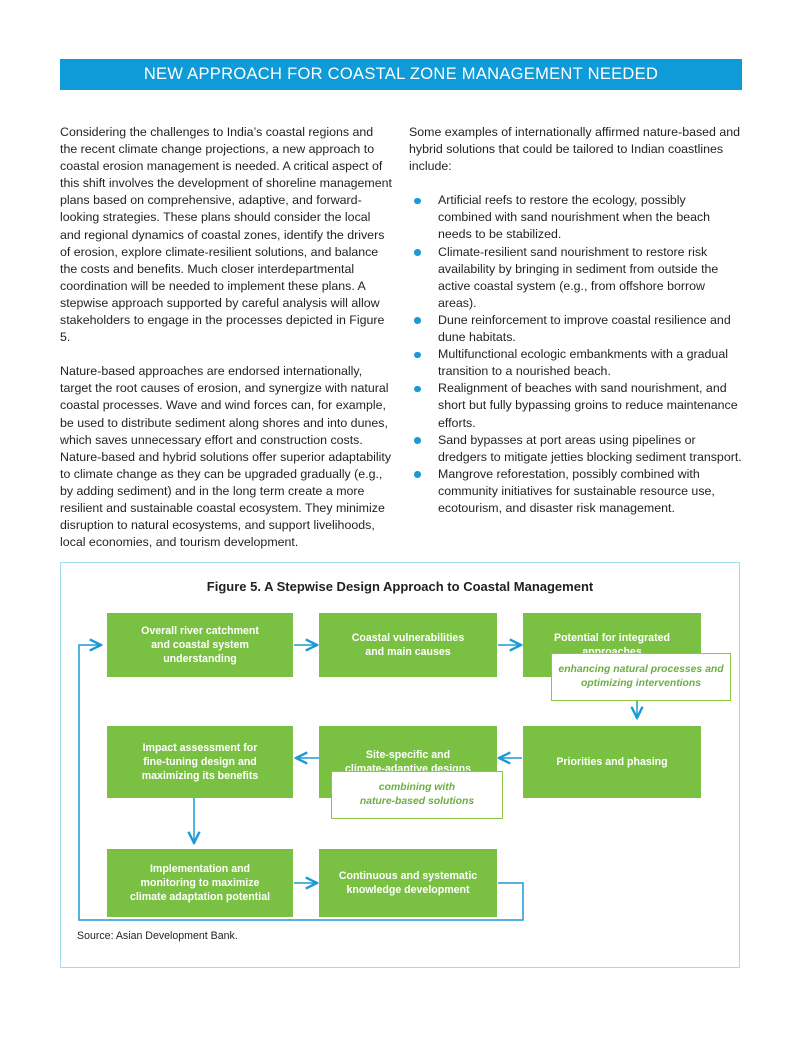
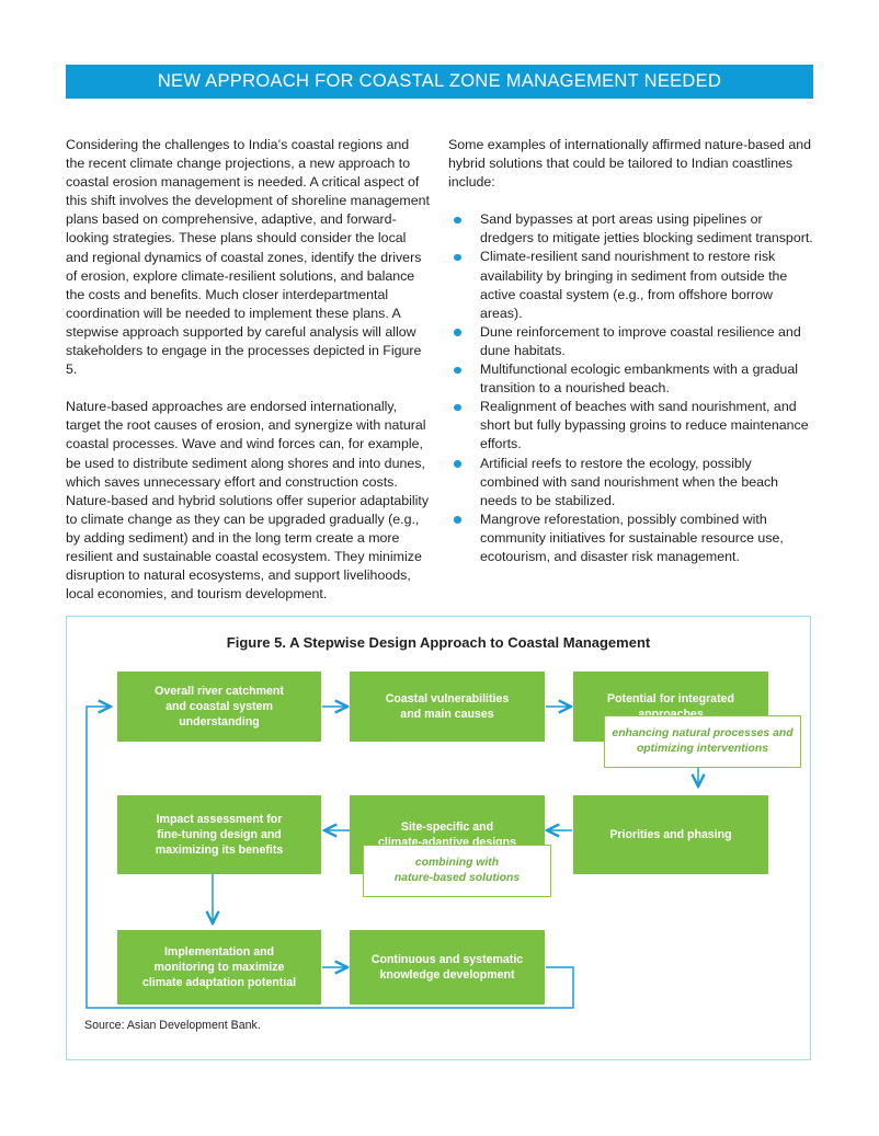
  NEW APPROACH FOR COASTAL ZONE MANAGEMENT NEEDED
  Considering the challenges to India’s coastal regions and the recent climate change projections, a new approach to coastal erosion management is needed. A critical aspect of this shift involves the development of shoreline management plans based on comprehensive, adaptive, and forward-looking strategies. These plans should consider the local and regional dynamics of coastal zones, identify the drivers of erosion, explore climate-resilient solutions, and balance the costs and benefits. Much closer interdepartmental coordination will be needed to implement these plans. A stepwise approach supported by careful analysis will allow stakeholders to engage in the processes depicted in Figure 5.
  Nature-based approaches are endorsed internationally, target the root causes of erosion, and synergize with natural coastal processes. Wave and wind forces can, for example, be used to distribute sediment along shores and into dunes, which saves unnecessary effort and construction costs. Nature-based and hybrid solutions offer superior adaptability to climate change as they can be upgraded gradually (e.g., by adding sediment) and in the long term create a more resilient and sustainable coastal ecosystem. They minimize disruption to natural ecosystems, and support livelihoods, local economies, and tourism development.
  Some examples of internationally affirmed nature-based and hybrid solutions that could be tailored to Indian coastlines include:
- Artificial reefs to restore the ecology, possibly combined with sand nourishment when the beach needs to be stabilized.
+ Sand bypasses at port areas using pipelines or dredgers to mitigate jetties blocking sediment transport.
  Climate-resilient sand nourishment to restore risk availability by bringing in sediment from outside the active coastal system (e.g., from offshore borrow areas).
  Dune reinforcement to improve coastal resilience and dune habitats.
  Multifunctional ecologic embankments with a gradual transition to a nourished beach.
  Realignment of beaches with sand nourishment, and short but fully bypassing groins to reduce maintenance efforts.
- Sand bypasses at port areas using pipelines or dredgers to mitigate jetties blocking sediment transport.
+ Artificial reefs to restore the ecology, possibly combined with sand nourishment when the beach needs to be stabilized.
  Mangrove reforestation, possibly combined with community initiatives for sustainable resource use, ecotourism, and disaster risk management.
  Figure 5. A Stepwise Design Approach to Coastal Management
  Overall river catchment
  and coastal system
  understanding
  Coastal vulnerabilities
  and main causes
  Potential for integrated
  approaches
  enhancing natural processes and
  optimizing interventions
  Impact assessment for
  fine-tuning design and
  maximizing its benefits
  Site-specific and
  climate-adaptive designs
  Priorities and phasing
  combining with
  nature-based solutions
  Implementation and
  monitoring to maximize
  climate adaptation potential
  Continuous and systematic
  knowledge development
  Source: Asian Development Bank.
